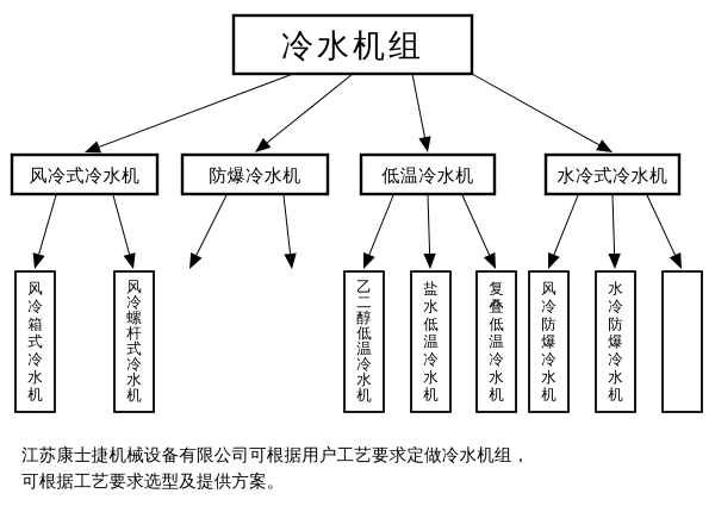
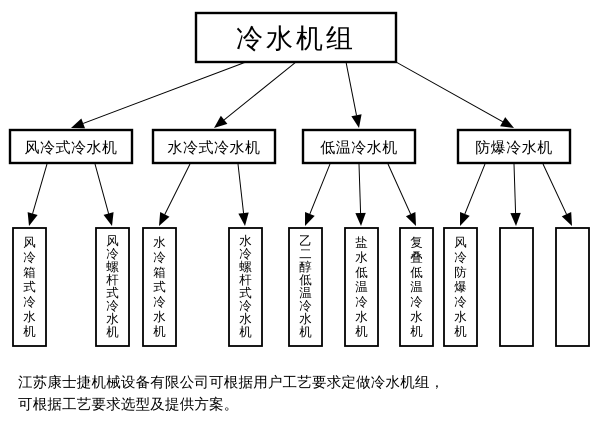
  冷水机组
  风冷式冷水机
- 防爆冷水机
+ 水冷式冷水机
  低温冷水机
- 水冷式冷水机
+ 防爆冷水机
  风冷箱式冷水机
  风冷螺杆式冷水机
+ 水冷箱式冷水机
+ 水冷螺杆式冷水机
  乙二醇低温冷水机
  盐水低温冷水机
  复叠低温冷水机
  风冷防爆冷水机
- 水冷防爆冷水机
  江苏康士捷机械设备有限公司可根据用户工艺要求定做冷水机组，
  可根据工艺要求选型及提供方案。
